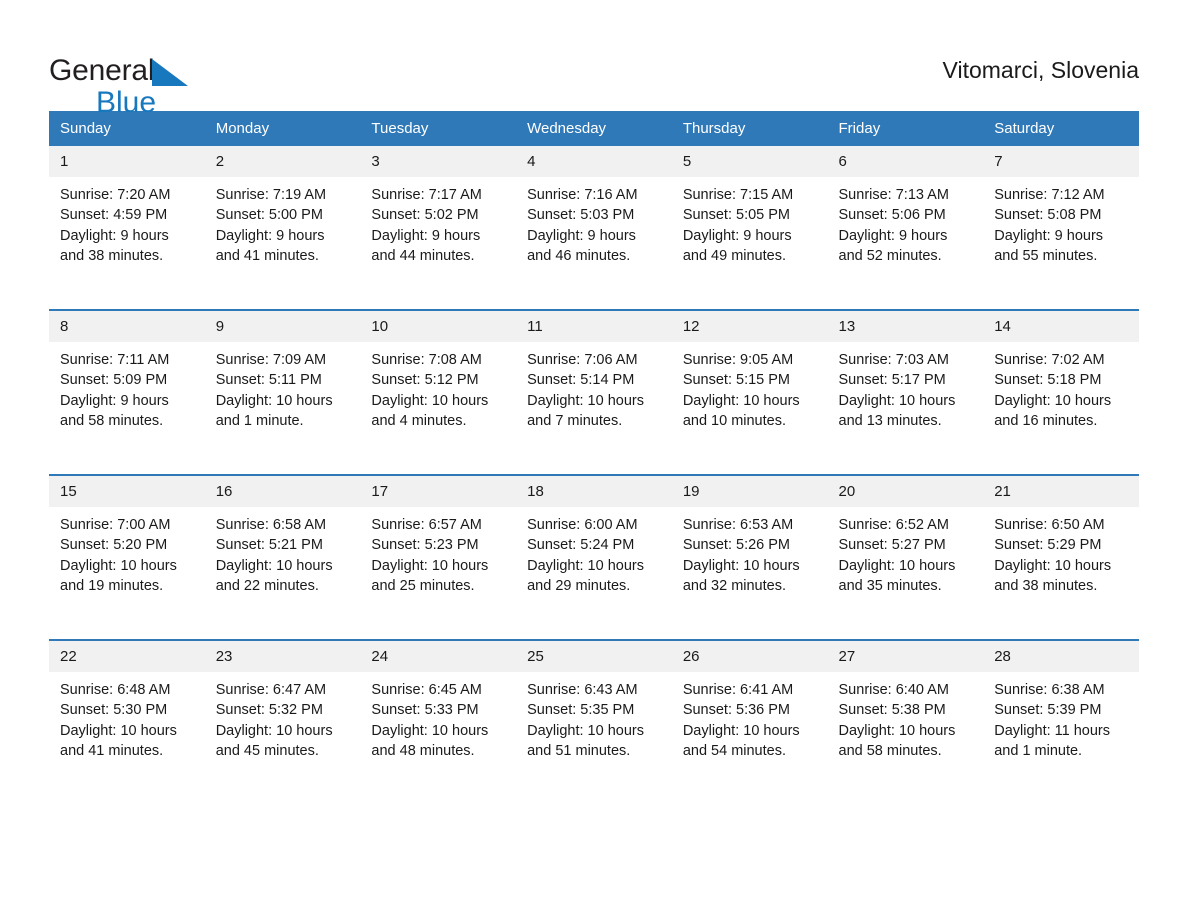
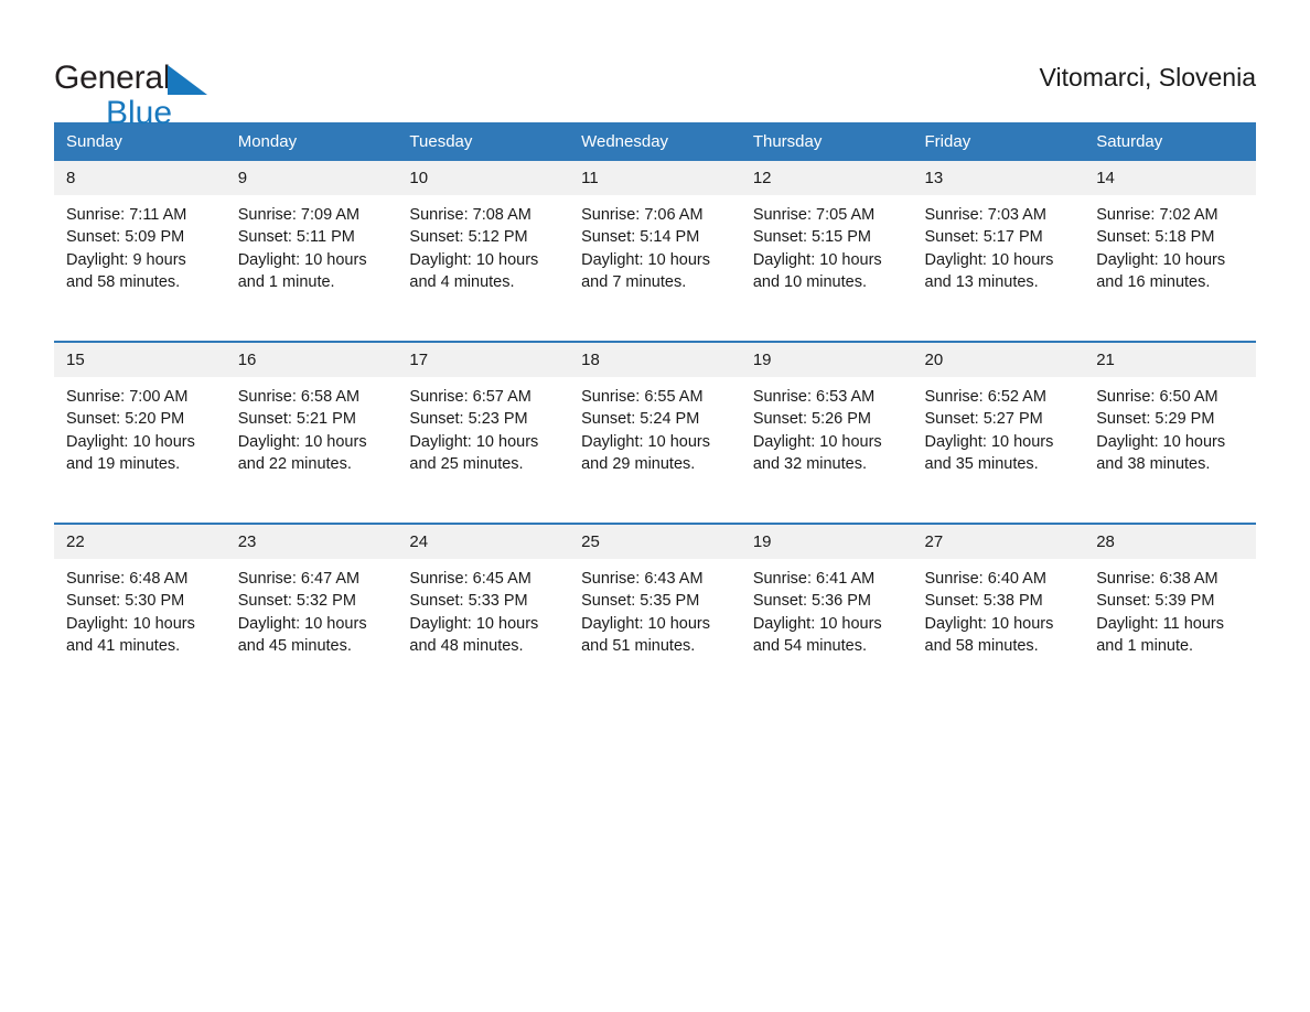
  General
  Blue
  Vitomarci, Slovenia
  Sunday	Monday	Tuesday	Wednesday	Thursday	Friday	Saturday
- 1 Sunrise: 7:20 AM Sunset: 4:59 PM Daylight: 9 hours and 38 minutes.	2 Sunrise: 7:19 AM Sunset: 5:00 PM Daylight: 9 hours and 41 minutes.	3 Sunrise: 7:17 AM Sunset: 5:02 PM Daylight: 9 hours and 44 minutes.	4 Sunrise: 7:16 AM Sunset: 5:03 PM Daylight: 9 hours and 46 minutes.	5 Sunrise: 7:15 AM Sunset: 5:05 PM Daylight: 9 hours and 49 minutes.	6 Sunrise: 7:13 AM Sunset: 5:06 PM Daylight: 9 hours and 52 minutes.	7 Sunrise: 7:12 AM Sunset: 5:08 PM Daylight: 9 hours and 55 minutes.
- 8 Sunrise: 7:11 AM Sunset: 5:09 PM Daylight: 9 hours and 58 minutes.	9 Sunrise: 7:09 AM Sunset: 5:11 PM Daylight: 10 hours and 1 minute.	10 Sunrise: 7:08 AM Sunset: 5:12 PM Daylight: 10 hours and 4 minutes.	11 Sunrise: 7:06 AM Sunset: 5:14 PM Daylight: 10 hours and 7 minutes.	12 Sunrise: 9:05 AM Sunset: 5:15 PM Daylight: 10 hours and 10 minutes.	13 Sunrise: 7:03 AM Sunset: 5:17 PM Daylight: 10 hours and 13 minutes.	14 Sunrise: 7:02 AM Sunset: 5:18 PM Daylight: 10 hours and 16 minutes.
+ 8 Sunrise: 7:11 AM Sunset: 5:09 PM Daylight: 9 hours and 58 minutes.	9 Sunrise: 7:09 AM Sunset: 5:11 PM Daylight: 10 hours and 1 minute.	10 Sunrise: 7:08 AM Sunset: 5:12 PM Daylight: 10 hours and 4 minutes.	11 Sunrise: 7:06 AM Sunset: 5:14 PM Daylight: 10 hours and 7 minutes.	12 Sunrise: 7:05 AM Sunset: 5:15 PM Daylight: 10 hours and 10 minutes.	13 Sunrise: 7:03 AM Sunset: 5:17 PM Daylight: 10 hours and 13 minutes.	14 Sunrise: 7:02 AM Sunset: 5:18 PM Daylight: 10 hours and 16 minutes.
- 15 Sunrise: 7:00 AM Sunset: 5:20 PM Daylight: 10 hours and 19 minutes.	16 Sunrise: 6:58 AM Sunset: 5:21 PM Daylight: 10 hours and 22 minutes.	17 Sunrise: 6:57 AM Sunset: 5:23 PM Daylight: 10 hours and 25 minutes.	18 Sunrise: 6:00 AM Sunset: 5:24 PM Daylight: 10 hours and 29 minutes.	19 Sunrise: 6:53 AM Sunset: 5:26 PM Daylight: 10 hours and 32 minutes.	20 Sunrise: 6:52 AM Sunset: 5:27 PM Daylight: 10 hours and 35 minutes.	21 Sunrise: 6:50 AM Sunset: 5:29 PM Daylight: 10 hours and 38 minutes.
+ 15 Sunrise: 7:00 AM Sunset: 5:20 PM Daylight: 10 hours and 19 minutes.	16 Sunrise: 6:58 AM Sunset: 5:21 PM Daylight: 10 hours and 22 minutes.	17 Sunrise: 6:57 AM Sunset: 5:23 PM Daylight: 10 hours and 25 minutes.	18 Sunrise: 6:55 AM Sunset: 5:24 PM Daylight: 10 hours and 29 minutes.	19 Sunrise: 6:53 AM Sunset: 5:26 PM Daylight: 10 hours and 32 minutes.	20 Sunrise: 6:52 AM Sunset: 5:27 PM Daylight: 10 hours and 35 minutes.	21 Sunrise: 6:50 AM Sunset: 5:29 PM Daylight: 10 hours and 38 minutes.
- 22 Sunrise: 6:48 AM Sunset: 5:30 PM Daylight: 10 hours and 41 minutes.	23 Sunrise: 6:47 AM Sunset: 5:32 PM Daylight: 10 hours and 45 minutes.	24 Sunrise: 6:45 AM Sunset: 5:33 PM Daylight: 10 hours and 48 minutes.	25 Sunrise: 6:43 AM Sunset: 5:35 PM Daylight: 10 hours and 51 minutes.	26 Sunrise: 6:41 AM Sunset: 5:36 PM Daylight: 10 hours and 54 minutes.	27 Sunrise: 6:40 AM Sunset: 5:38 PM Daylight: 10 hours and 58 minutes.	28 Sunrise: 6:38 AM Sunset: 5:39 PM Daylight: 11 hours and 1 minute.
+ 22 Sunrise: 6:48 AM Sunset: 5:30 PM Daylight: 10 hours and 41 minutes.	23 Sunrise: 6:47 AM Sunset: 5:32 PM Daylight: 10 hours and 45 minutes.	24 Sunrise: 6:45 AM Sunset: 5:33 PM Daylight: 10 hours and 48 minutes.	25 Sunrise: 6:43 AM Sunset: 5:35 PM Daylight: 10 hours and 51 minutes.	19 Sunrise: 6:41 AM Sunset: 5:36 PM Daylight: 10 hours and 54 minutes.	27 Sunrise: 6:40 AM Sunset: 5:38 PM Daylight: 10 hours and 58 minutes.	28 Sunrise: 6:38 AM Sunset: 5:39 PM Daylight: 11 hours and 1 minute.
